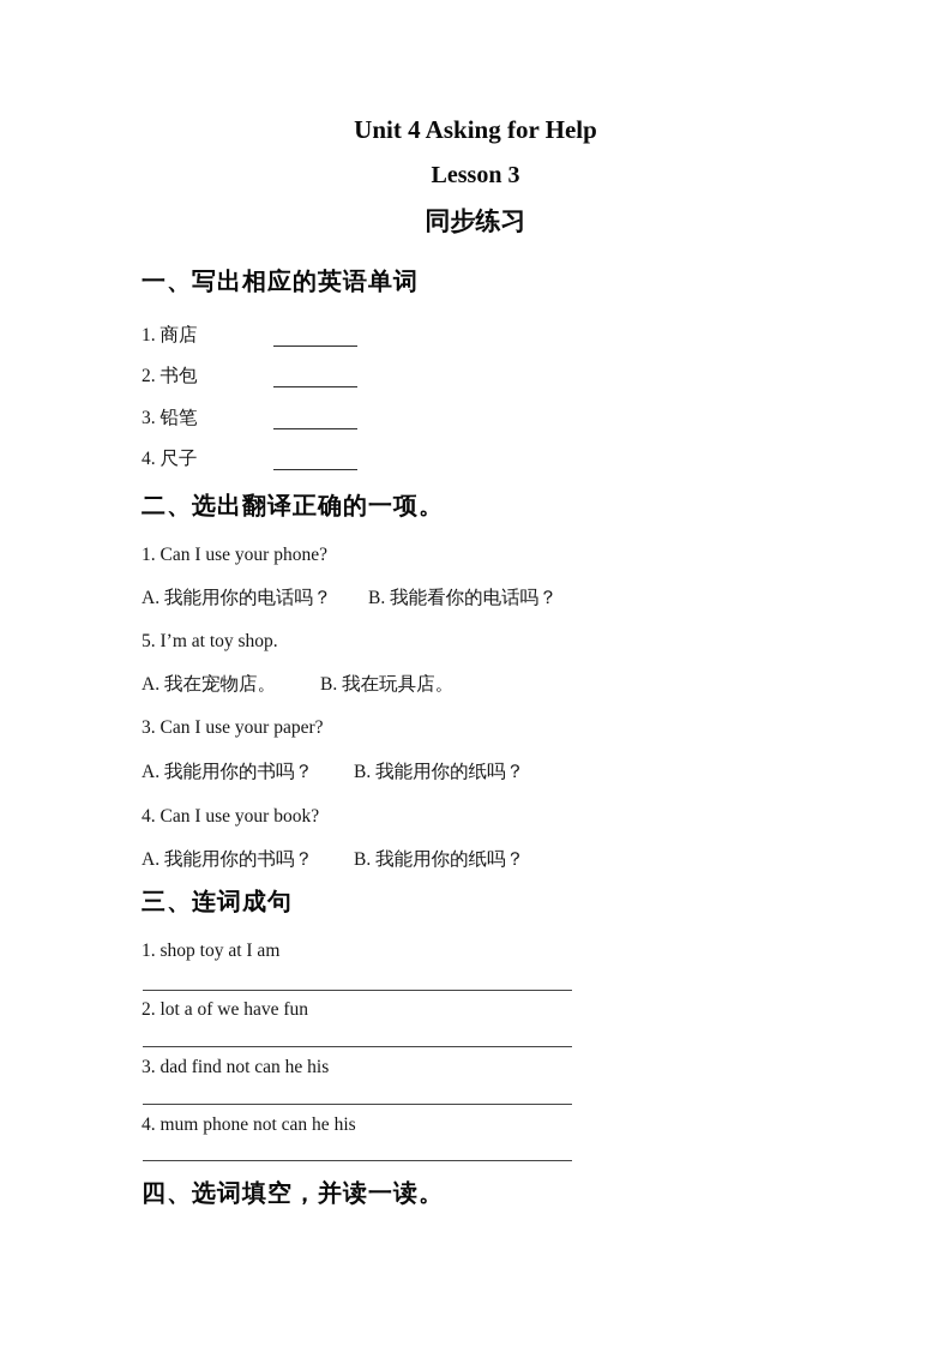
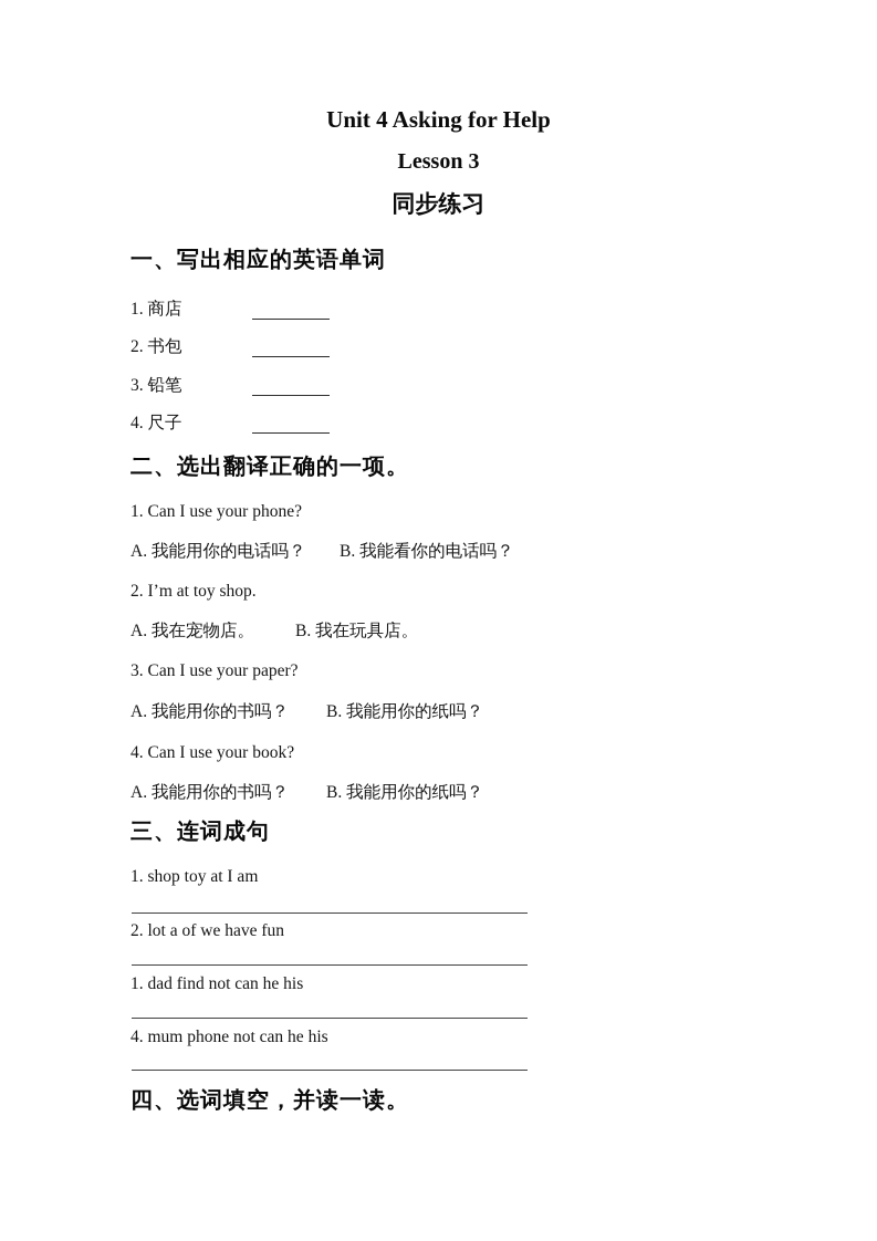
  Unit 4 Asking for Help
  Lesson 3
  同步练习
  一、写出相应的英语单词
  1. 商店
  2. 书包
  3. 铅笔
  4. 尺子
  二、选出翻译正确的一项。
  1. Can I use your phone?
  A. 我能用你的电话吗？
  B. 我能看你的电话吗？
- 5. I’m at toy shop.
+ 2. I’m at toy shop.
  A. 我在宠物店。
  B. 我在玩具店。
  3. Can I use your paper?
  A. 我能用你的书吗？
  B. 我能用你的纸吗？
  4. Can I use your book?
  A. 我能用你的书吗？
  B. 我能用你的纸吗？
  三、连词成句
  1. shop toy at I am
  2. lot a of we have fun
- 3. dad find not can he his
+ 1. dad find not can he his
  4. mum phone not can he his
  四、选词填空，并读一读。
